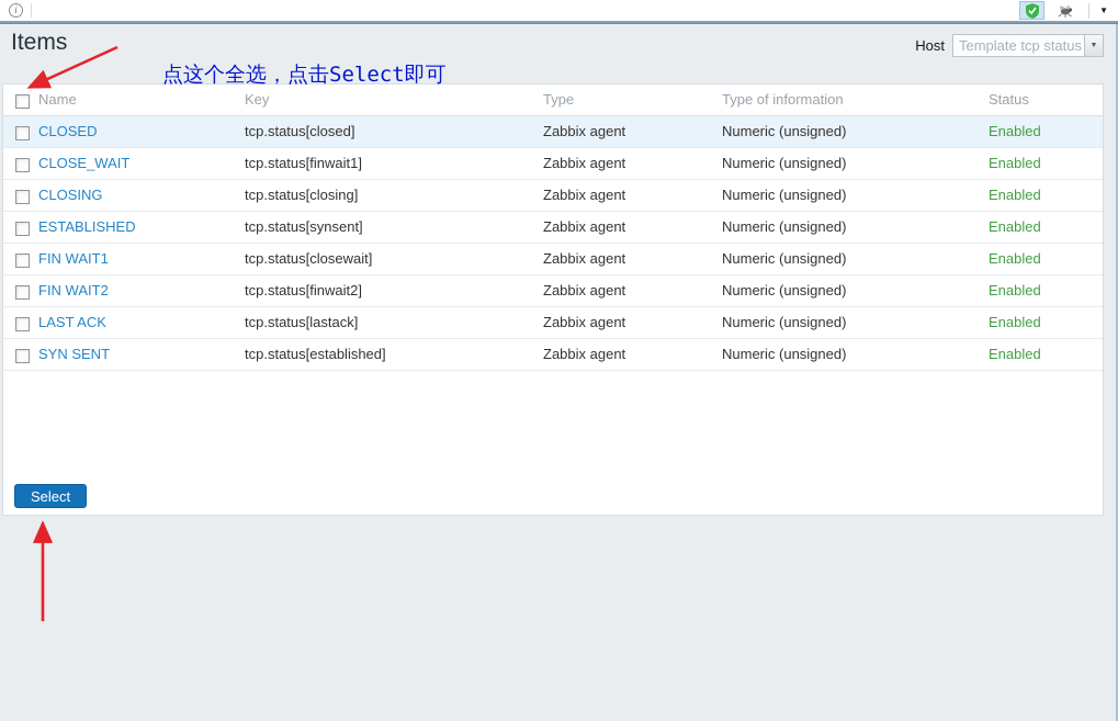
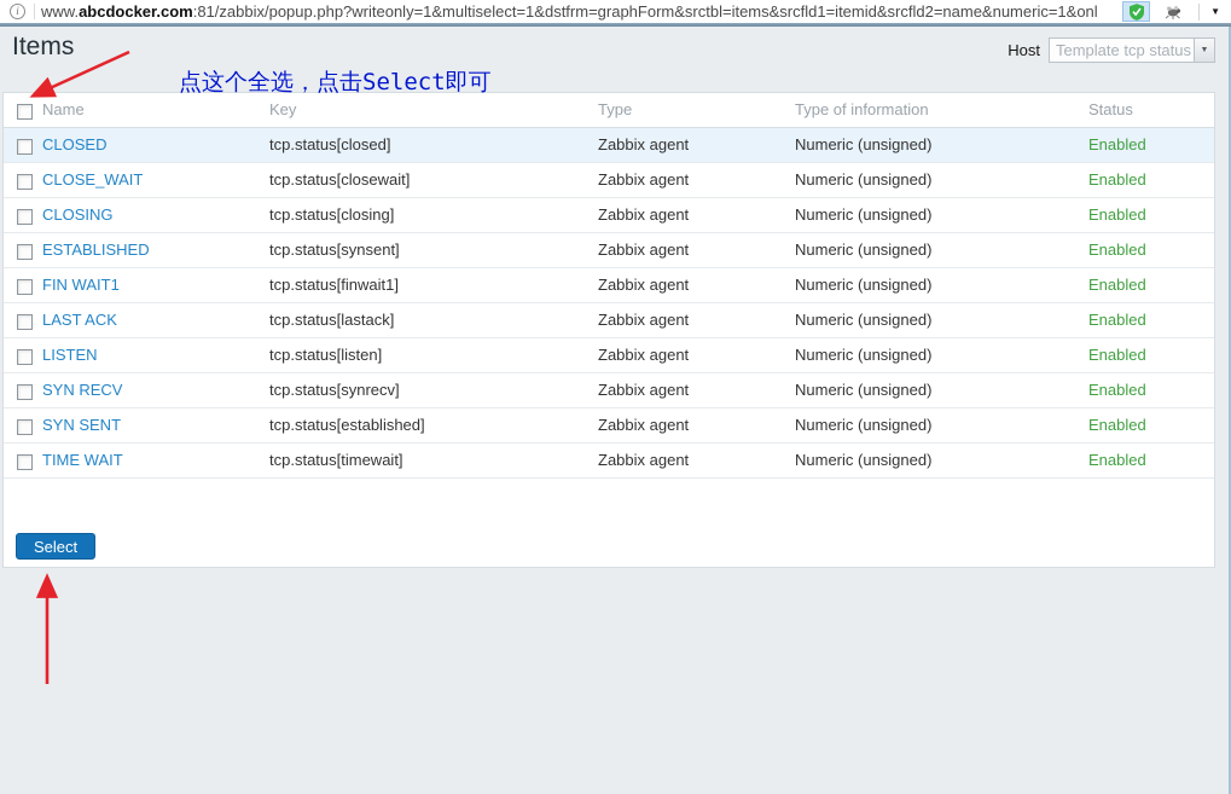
  i
+ www.abcdocker.com:81/zabbix/popup.php?writeonly=1&multiselect=1&dstfrm=graphForm&srctbl=items&srcfld1=itemid&srcfld2=name&numeric=1&onl
  ▼
  Items
  Host
  Template tcp status
  点这个全选，点击Select即可
  	Name	Key	Type	Type of information	Status
  	CLOSED	tcp.status[closed]	Zabbix agent	Numeric (unsigned)	Enabled
- 	CLOSE_WAIT	tcp.status[finwait1]	Zabbix agent	Numeric (unsigned)	Enabled
+ 	CLOSE_WAIT	tcp.status[closewait]	Zabbix agent	Numeric (unsigned)	Enabled
  	CLOSING	tcp.status[closing]	Zabbix agent	Numeric (unsigned)	Enabled
  	ESTABLISHED	tcp.status[synsent]	Zabbix agent	Numeric (unsigned)	Enabled
- 	FIN WAIT1	tcp.status[closewait]	Zabbix agent	Numeric (unsigned)	Enabled
+ 	FIN WAIT1	tcp.status[finwait1]	Zabbix agent	Numeric (unsigned)	Enabled
- 	FIN WAIT2	tcp.status[finwait2]	Zabbix agent	Numeric (unsigned)	Enabled
  	LAST ACK	tcp.status[lastack]	Zabbix agent	Numeric (unsigned)	Enabled
+ 	LISTEN	tcp.status[listen]	Zabbix agent	Numeric (unsigned)	Enabled
+ 	SYN RECV	tcp.status[synrecv]	Zabbix agent	Numeric (unsigned)	Enabled
  	SYN SENT	tcp.status[established]	Zabbix agent	Numeric (unsigned)	Enabled
+ 	TIME WAIT	tcp.status[timewait]	Zabbix agent	Numeric (unsigned)	Enabled
  Select
